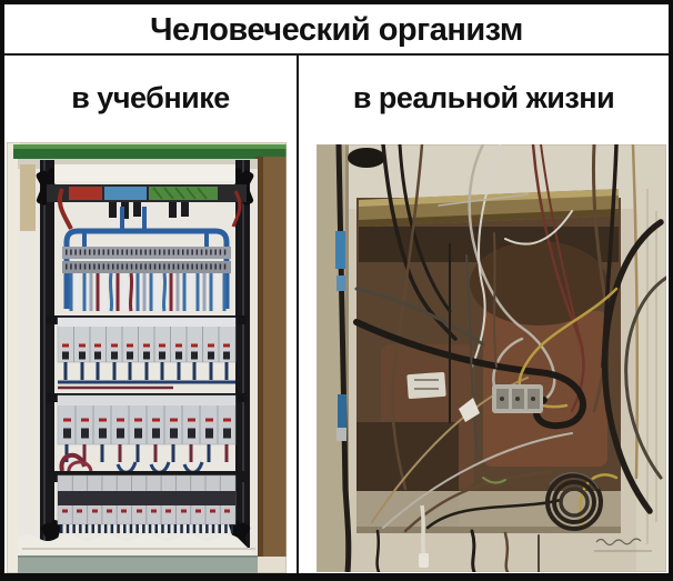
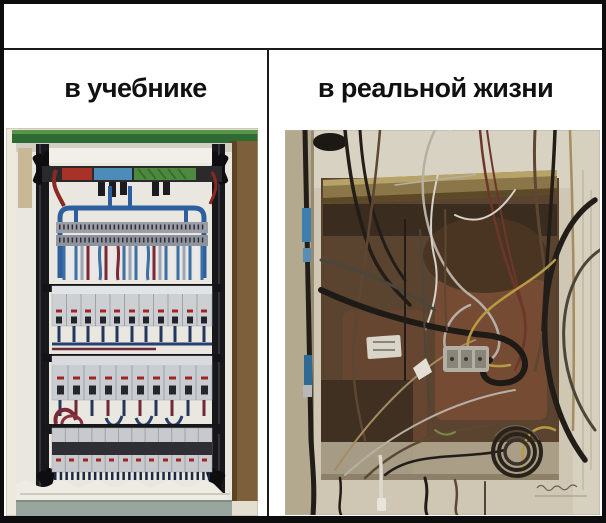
- Человеческий организм
  в учебнике
  в реальной жизни
